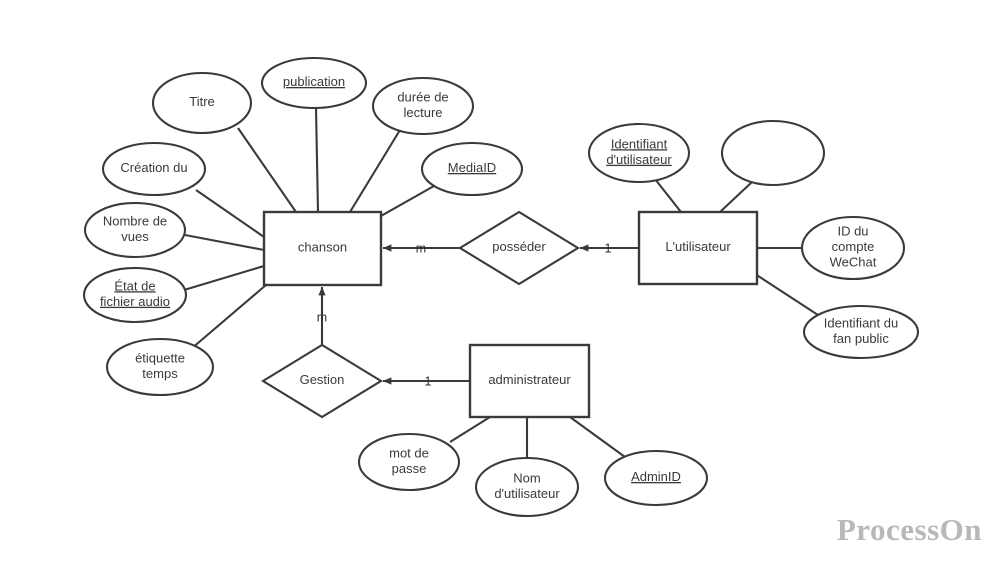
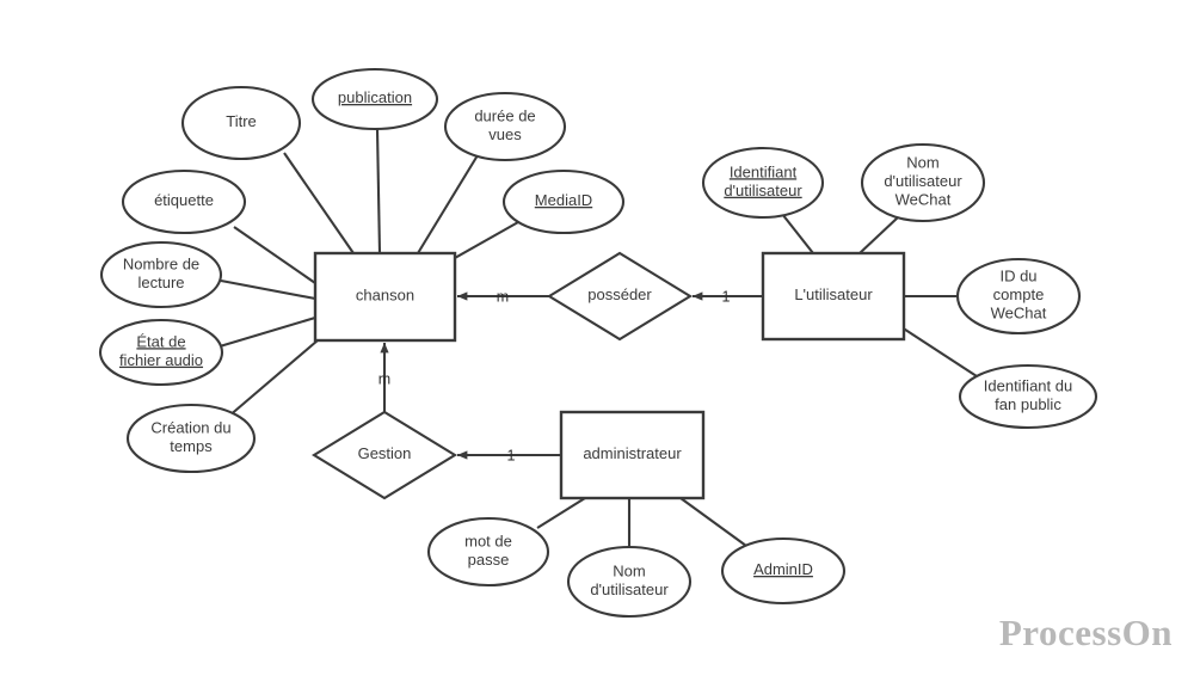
  m
  1
  m
  1
  Titre
  publication
- durée de lecture
+ durée de vues
  MediaID
- Création du
+ étiquette
- Nombre de vues
+ Nombre de lecture
  État de fichier audio
- étiquette temps
+ Création du temps
  Identifiant d'utilisateur
+ Nom d'utilisateur WeChat
  ID du compte WeChat
  Identifiant du fan public
  mot de passe
  Nom d'utilisateur
  AdminID
  posséder
  Gestion
  chanson
  L'utilisateur
  administrateur
  ProcessOn
